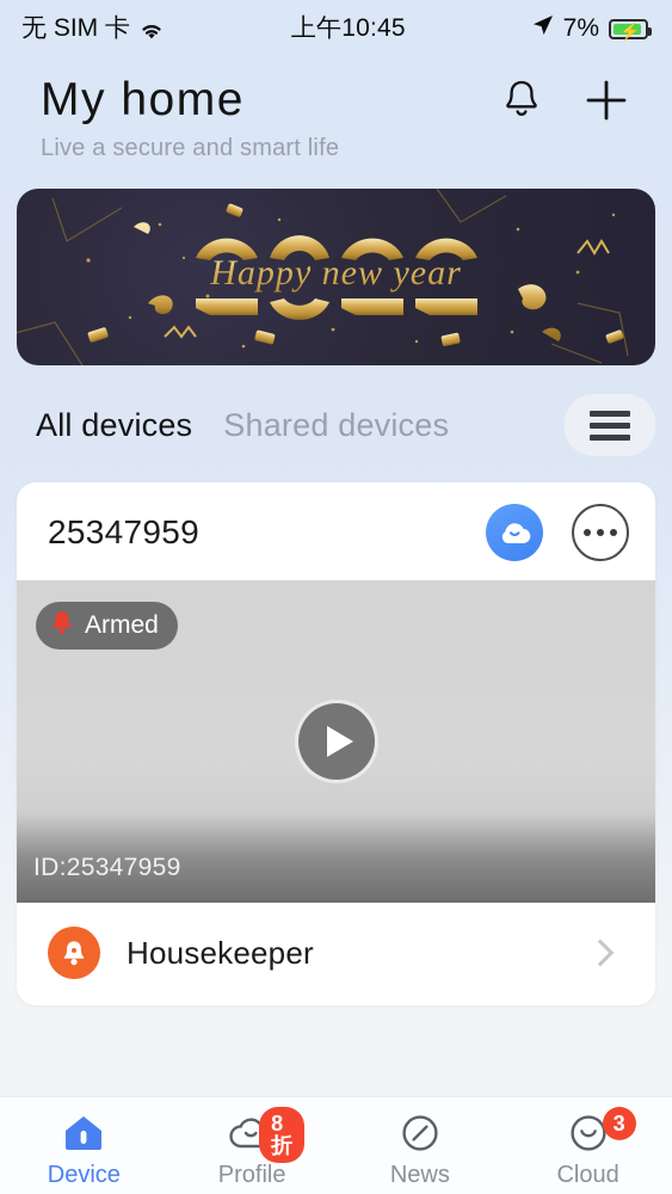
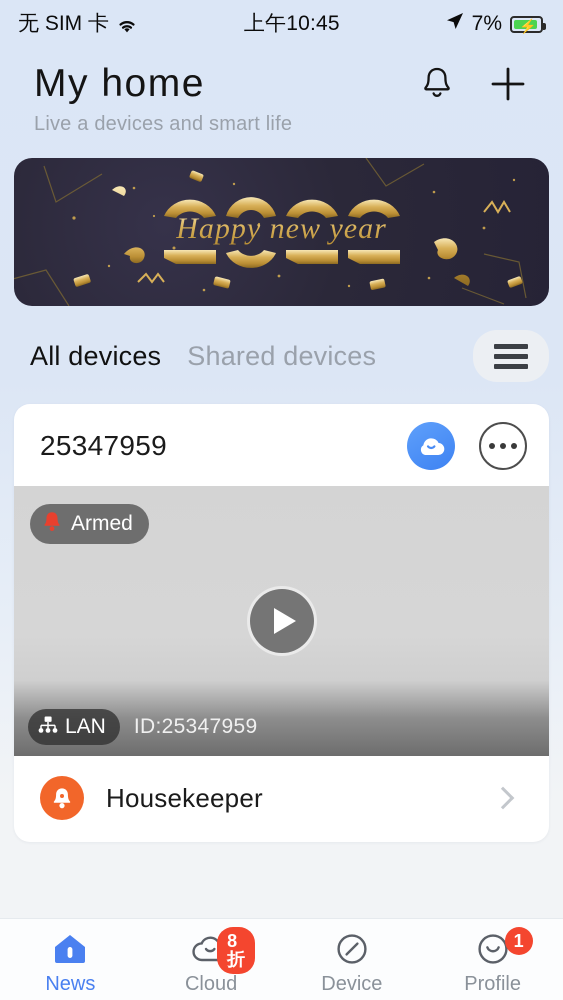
  无 SIM 卡
  上午10:45
  7%
  ⚡
  My home
- Live a secure and smart life
+ Live a devices and smart life
  Happy new year
  All devices
  Shared devices
  25347959
  Armed
+ LAN
  ID:25347959
  Housekeeper
- Device
+ News
  8折
- Profile
+ Cloud
- News
+ Device
- 3
+ 1
- Cloud
+ Profile
